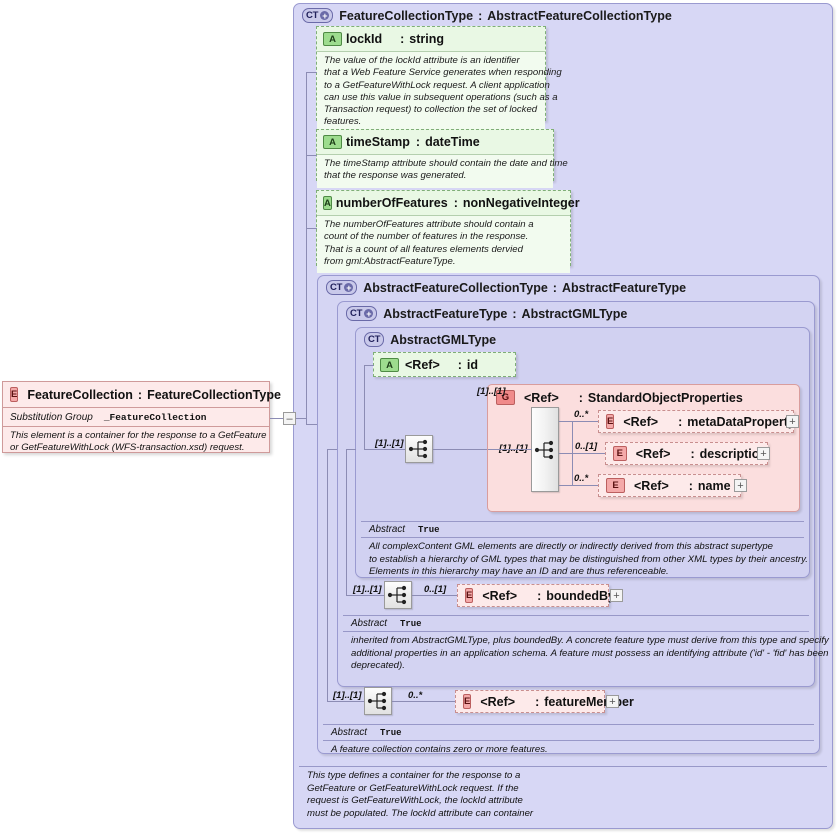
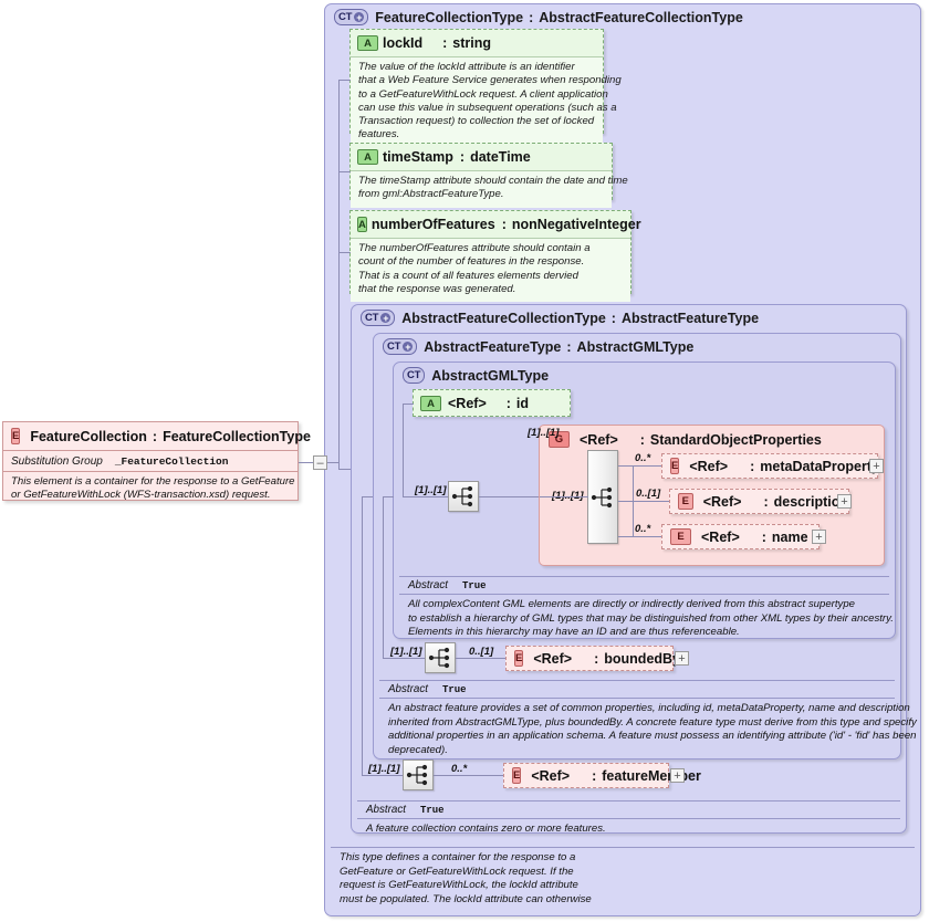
  CT
  +
  FeatureCollectionType
  :
  AbstractFeatureCollectionType
  This type defines a container for the response to a
  GetFeature or GetFeatureWithLock request. If the
  request is GetFeatureWithLock, the lockId attribute
- must be populated. The lockId attribute can container
+ must be populated. The lockId attribute can otherwise
  A
  lockId
  :
  string
  The value of the lockId attribute is an identifier
  that a Web Feature Service generates when responding
  to a GetFeatureWithLock request. A client application
  can use this value in subsequent operations (such as a
  Transaction request) to collection the set of locked
  features.
  A
  timeStamp
  :
  dateTime
  The timeStamp attribute should contain the date and time
- that the response was generated.
+ from gml:AbstractFeatureType.
  A
  numberOfFeatures
  :
  nonNegativeInteger
  The numberOfFeatures attribute should contain a
  count of the number of features in the response.
  That is a count of all features elements dervied
- from gml:AbstractFeatureType.
+ that the response was generated.
  CT
  +
  AbstractFeatureCollectionType
  :
  AbstractFeatureType
  Abstract
  True
  A feature collection contains zero or more features.
  CT
  +
  AbstractFeatureType
  :
  AbstractGMLType
  Abstract
  True
+ An abstract feature provides a set of common properties, including id, metaDataProperty, name and description
  inherited from AbstractGMLType, plus boundedBy. A concrete feature type must derive from this type and specify
  additional properties in an application schema. A feature must possess an identifying attribute ('id' - 'fid' has been
  deprecated).
  CT
  AbstractGMLType
  Abstract
  True
  All complexContent GML elements are directly or indirectly derived from this abstract supertype
  to establish a hierarchy of GML types that may be distinguished from other XML types by their ancestry.
  Elements in this hierarchy may have an ID and are thus referenceable.
  A
  <Ref>
  :
  id
  [1]..[1]
  G
  <Ref>
  :
  StandardObjectProperties
  [1]..[1]
  [1]..[1]
  E
  <Ref>
  :
  metaDataProper
  +
  0..*
  E
  <Ref>
  :
  descriptio
  +
  0..[1]
  E
  <Ref>
  :
  name
  +
  0..*
  [1]..[1]
  0..[1]
  E
  <Ref>
  :
  boundedB
  +
  [1]..[1]
  0..*
  E
  <Ref>
  :
  featureMeer
  +
  E
  FeatureCollection
  :
  FeatureCollectionType
  Substitution Group
  _FeatureCollection
  This element is a container for the response to a GetFeature
  or GetFeatureWithLock (WFS-transaction.xsd) request.
  –
